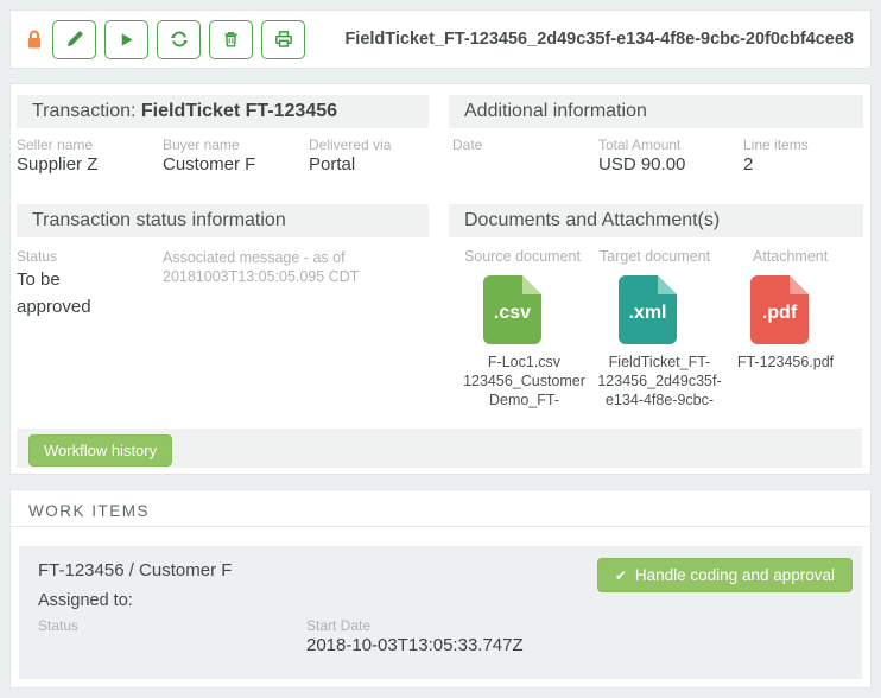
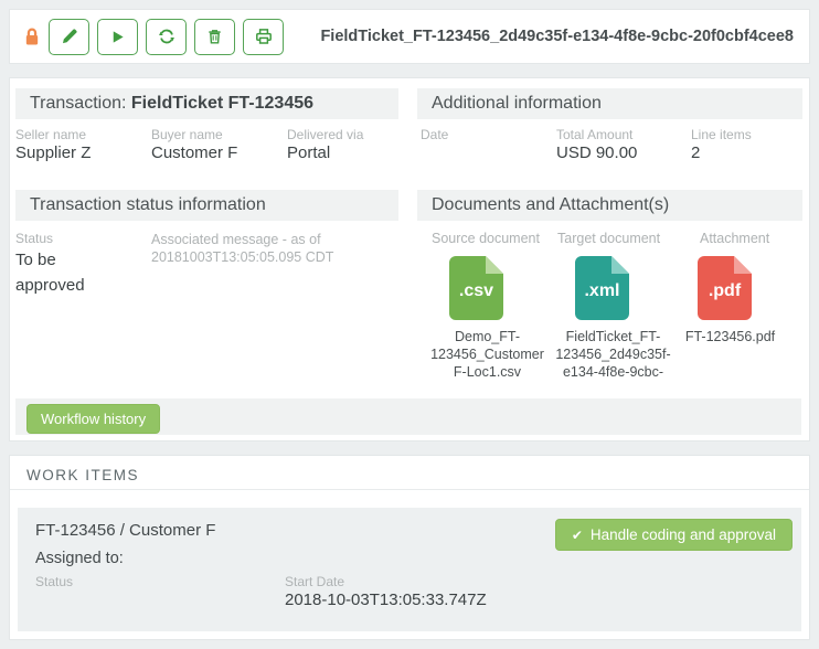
  FieldTicket_FT-123456_2d49c35f-e134-4f8e-9cbc-20f0cbf4cee8
  Transaction: FieldTicket FT-123456
  Additional information
  Seller name
  Supplier Z
  Buyer name
  Customer F
  Delivered via
  Portal
  Date
  Total Amount
  USD 90.00
  Line items
  2
  Transaction status information
  Documents and Attachment(s)
  Status
  To be approved
  Associated message - as of
  20181003T13:05:05.095 CDT
  Source document
  .csv
- F-Loc1.csv
+ Demo_FT-
  123456_Customer
- Demo_FT-
+ F-Loc1.csv
  Target document
  .xml
  FieldTicket_FT-
  123456_2d49c35f-
  e134-4f8e-9cbc-
  Attachment
  .pdf
  FT-123456.pdf
  Workflow history
  WORK ITEMS
  FT-123456 / Customer F
  ✔
  Handle coding and approval
  Assigned to:
  Status
  Start Date
  2018-10-03T13:05:33.747Z
